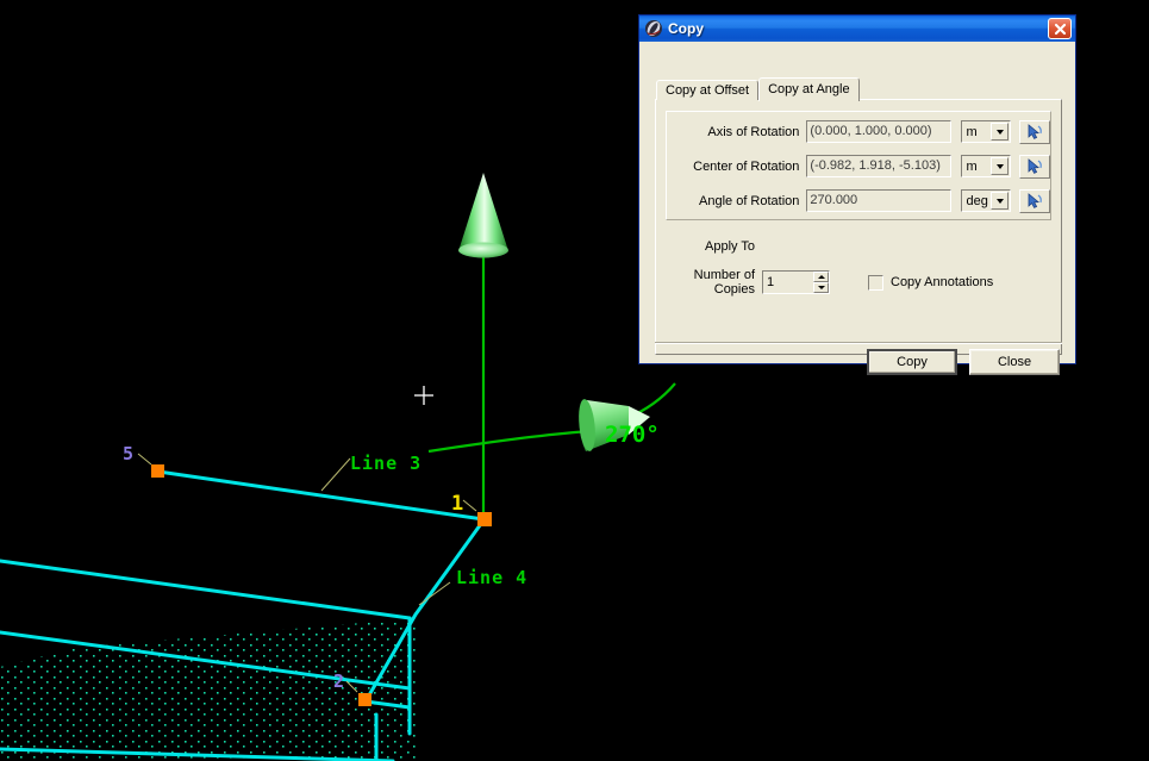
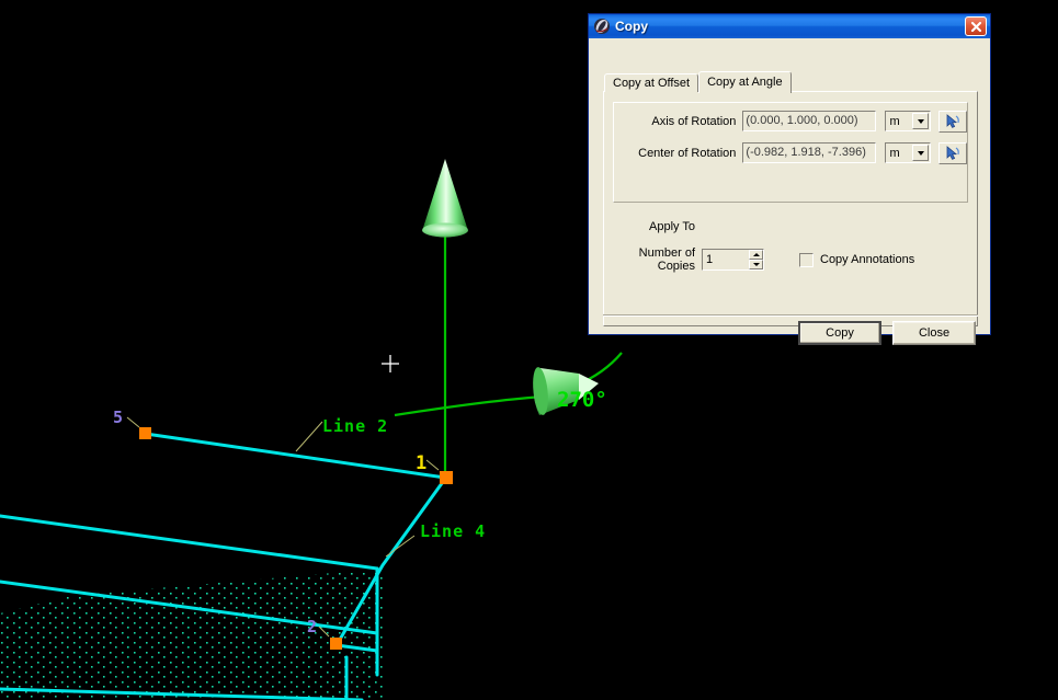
- Line 3
+ Line 2
  Line 4
  270°
  1
  2
  5
  Copy
  Copy at Offset
  Copy at Angle
  Axis of Rotation
  (0.000, 1.000, 0.000)
  m
  Center of Rotation
- (-0.982, 1.918, -5.103)
+ (-0.982, 1.918, -7.396)
  m
- Angle of Rotation
- 270.000
- deg
  Apply To
  Number of Copies
  1
  Copy Annotations
  Copy
  Close
